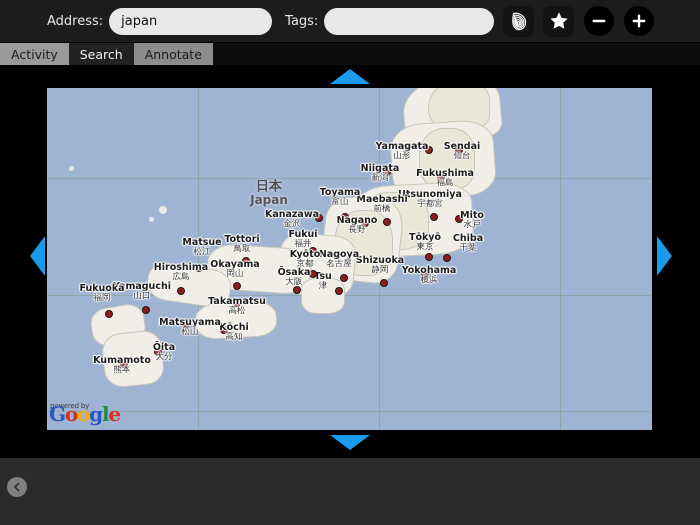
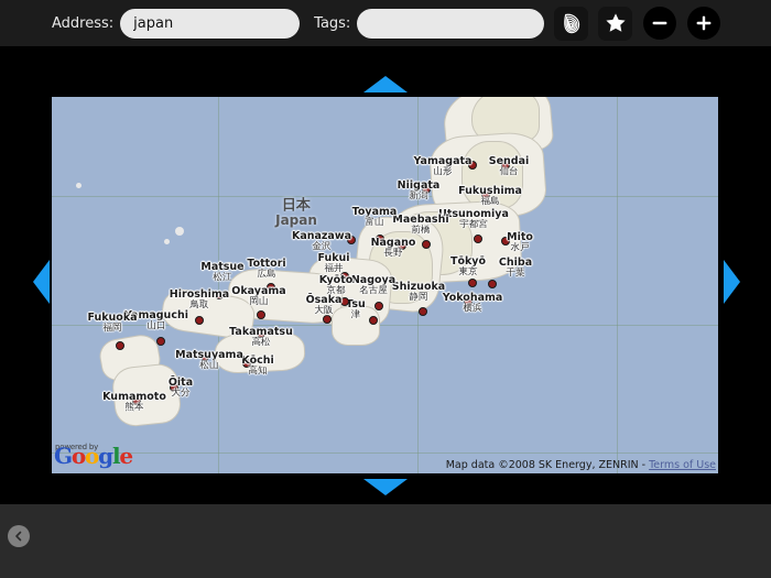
  Address:
  japan
  Tags:
- Activity
- Search
- Annotate
  日本
  Japan
  Sendai
  仙台
  Yamagata
  山形
  Niigata
  新潟
  Fukushima
  福島
  Utsunomiya
  宇都宮
  Mito
  水戸
  Maebashi
  前橋
  Toyama
  富山
  Kanazawa
  金沢
  Nagano
  長野
  Fukui
  福井
  Tōkyō
  東京
  Chiba
  千葉
  Yokohama
  横浜
  Shizuoka
  静岡
  Nagoya
  名古屋
  Tsu
  津
  Kyōto
  京都
  Ōsaka
  大阪
  Tottori
- 鳥取
+ 広島
  Matsue
  松江
  Okayama
  岡山
  Hiroshima
- 広島
+ 鳥取
  Takamatsu
  高松
  Kōchi
  高知
  Matsuyama
  松山
  Yamaguchi
  山口
  Fukuoka
  福岡
  Ōita
  大分
  Kumamoto
  熊本
  powered by
  Google
+ Map data ©2008 SK Energy, ZENRIN - Terms of Use
